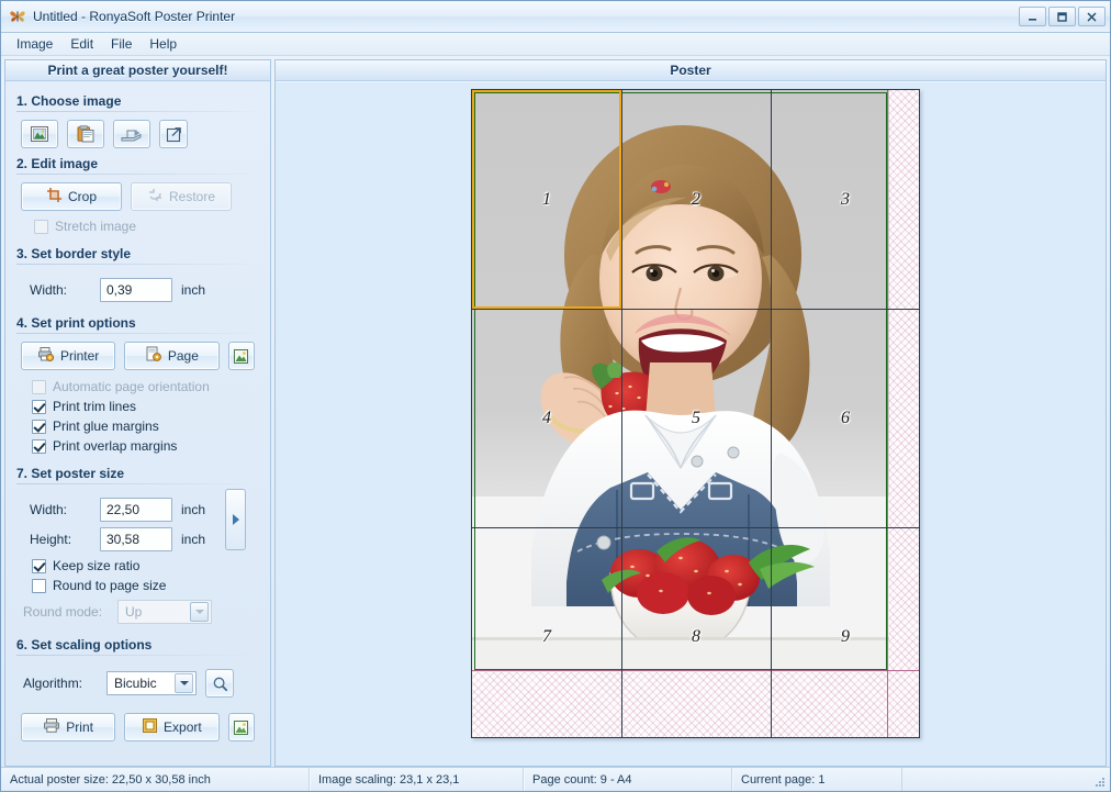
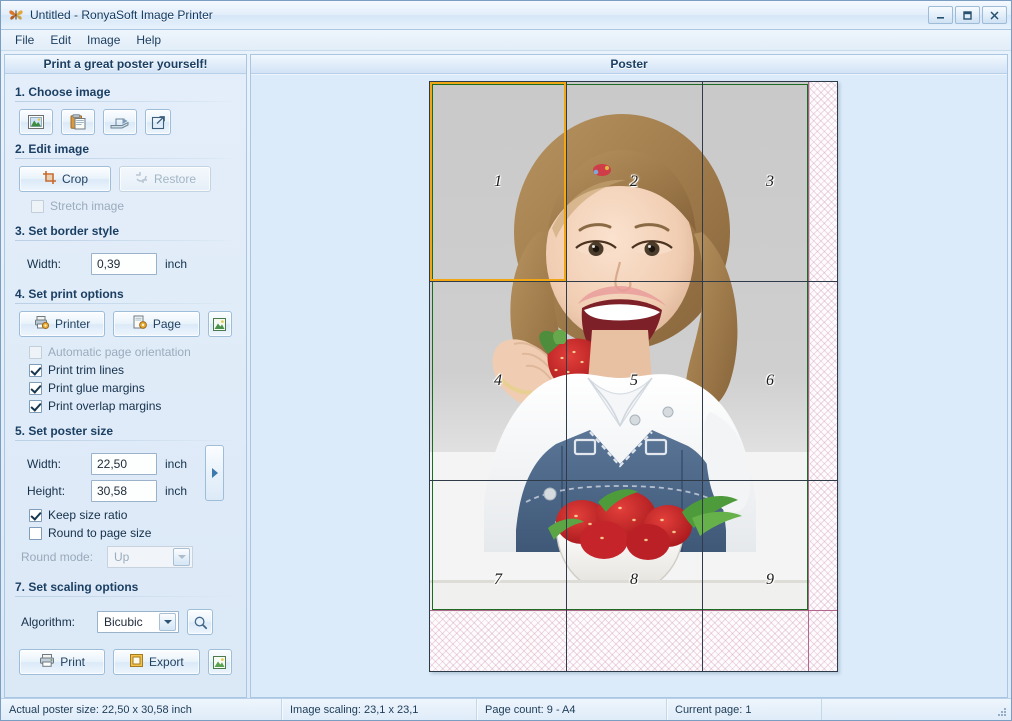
- Untitled - RonyaSoft Poster Printer
+ Untitled - RonyaSoft Image Printer
- Image
+ File
  Edit
- File
+ Image
  Help
  Print a great poster yourself!
  1. Choose image
  2. Edit image
  Crop
  Restore
  Stretch image
  3. Set border style
  Width:
  0,39
  inch
  4. Set print options
  Printer
  Page
  Automatic page orientation
  Print trim lines
  Print glue margins
  Print overlap margins
- 7. Set poster size
+ 5. Set poster size
  Width:
  22,50
  inch
  Height:
  30,58
  inch
  Keep size ratio
  Round to page size
  Round mode:
  Up
- 6. Set scaling options
+ 7. Set scaling options
  Algorithm:
  Bicubic
  Print
  Export
  Poster
  1
  2
  3
  4
  5
  6
  7
  8
  9
  Actual poster size: 22,50 x 30,58 inch
  Image scaling: 23,1 x 23,1
  Page count: 9 - A4
  Current page: 1
